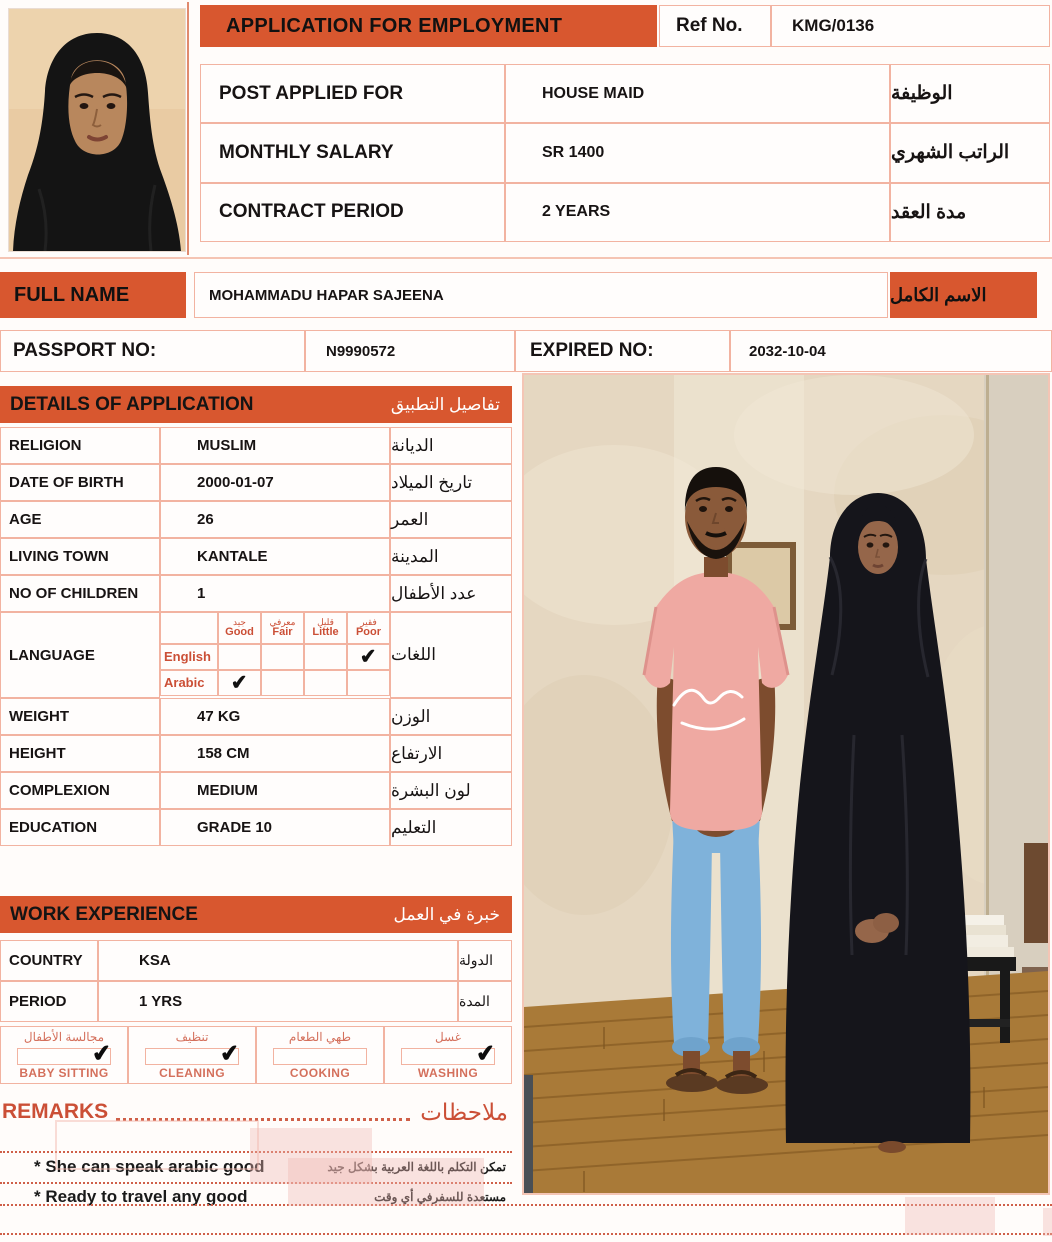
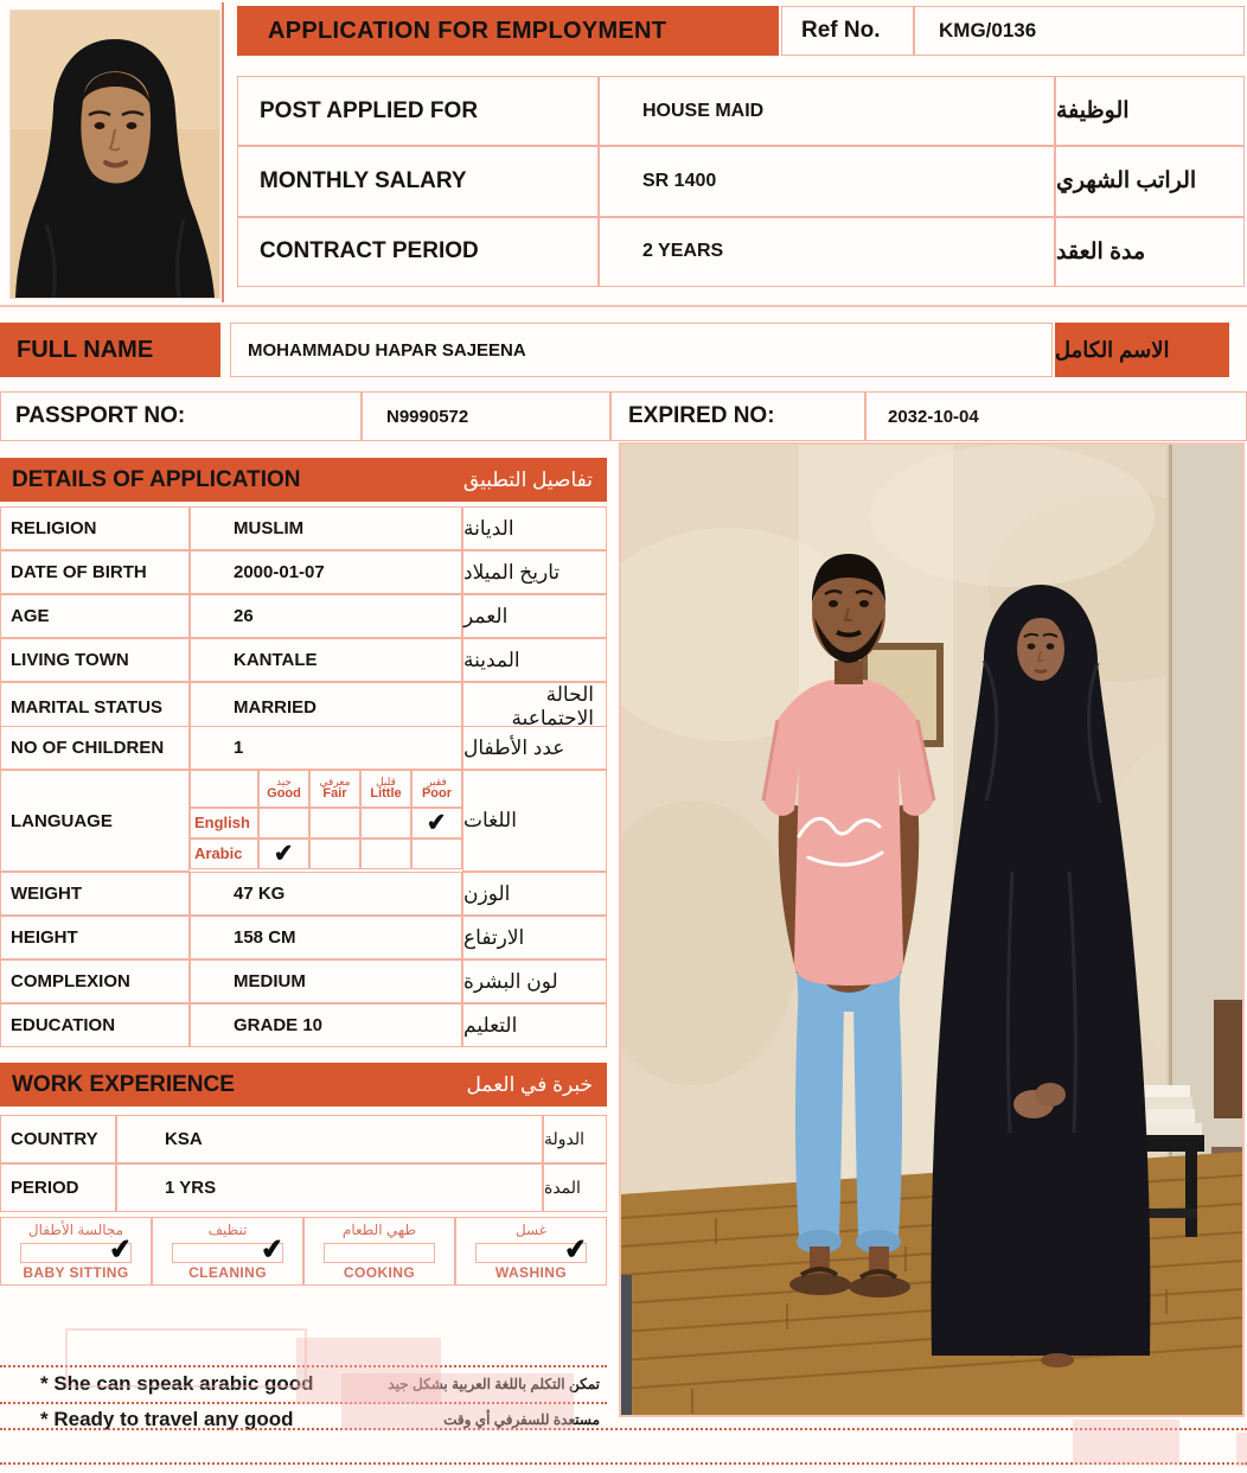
  APPLICATION FOR EMPLOYMENT
  Ref No.
  KMG/0136
  POST APPLIED FOR
  HOUSE MAID
  الوظيفة
  MONTHLY SALARY
  SR 1400
  الراتب الشهري
  CONTRACT PERIOD
  2 YEARS
  مدة العقد
  FULL NAME
  MOHAMMADU HAPAR SAJEENA
  الاسم الكامل
  PASSPORT NO:
  N9990572
  EXPIRED NO:
  2032-10-04
  DETAILS OF APPLICATION
  تفاصيل التطبيق
  RELIGION
  MUSLIM
  الديانة
  DATE OF BIRTH
  2000-01-07
  تاريخ الميلاد
  AGE
  26
  العمر
  LIVING TOWN
  KANTALE
  المدينة
+ MARITAL STATUS
+ MARRIED
+ الحالة الاجتماعية
  NO OF CHILDREN
  1
  عدد الأطفال
  LANGUAGE
  جيد
  Good
  معرفي
  Fair
  قليل
  Little
  فقير
  Poor
  English
  Arabic
  اللغات
  WEIGHT
  47 KG
  الوزن
  HEIGHT
  158 CM
  الارتفاع
  COMPLEXION
  MEDIUM
  لون البشرة
  EDUCATION
  GRADE 10
  التعليم
  WORK EXPERIENCE
  خبرة في العمل
  COUNTRY
  KSA
  الدولة
  PERIOD
  1 YRS
  المدة
  مجالسة الأطفال
  BABY SITTING
  تنظيف
  CLEANING
  طهي الطعام
  COOKING
  غسل
  WASHING
- REMARKS
- ملاحظات
  * She can speak arabic good
  تمكن التكلم باللغة العربية بشكل جيد
  * Ready to travel any good
  مستعدة للسفرفي أي وقت
